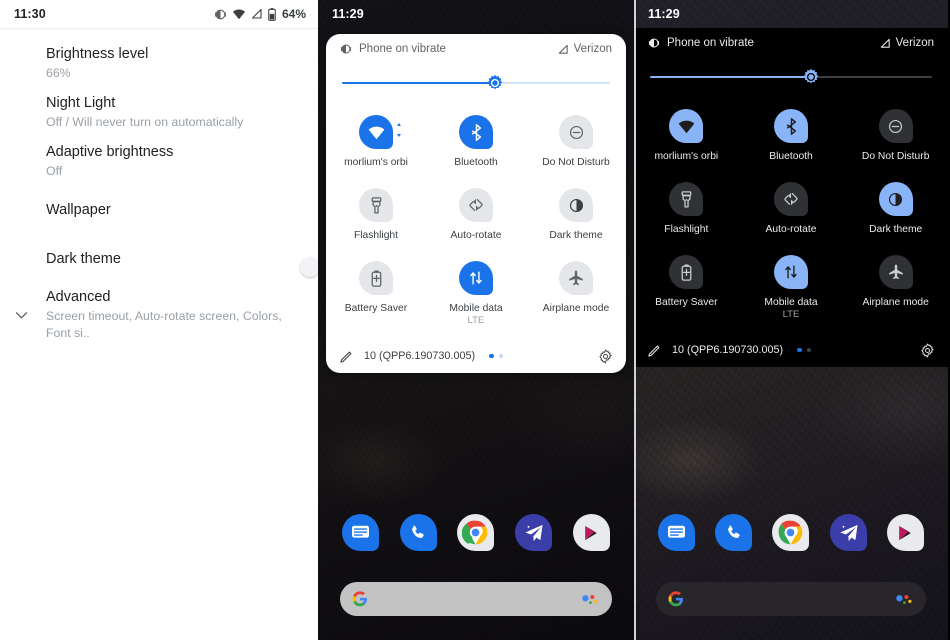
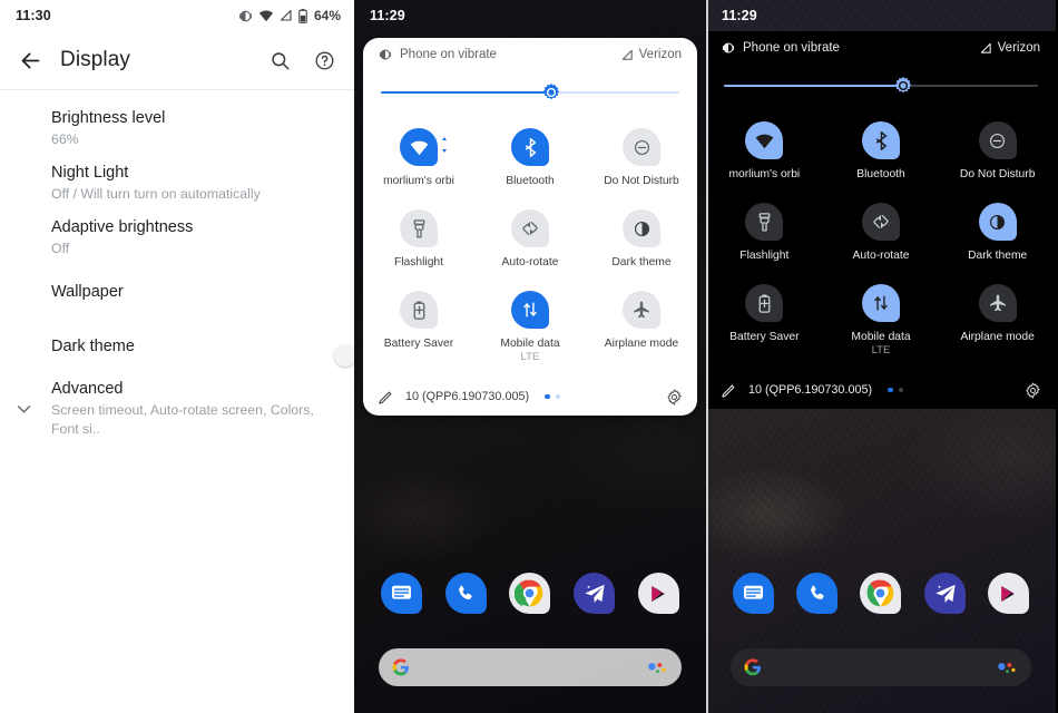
  11:30
  64%
+ Display
  Brightness level
  66%
  Night Light
- Off / Will never turn on automatically
+ Off / Will turn turn on automatically
  Adaptive brightness
  Off
  Wallpaper
  Dark theme
  Advanced
  Screen timeout, Auto-rotate screen, Colors, Font si..
  11:29
  Phone on vibrate
  Verizon
  morlium's orbi
  Bluetooth
  Do Not Disturb
  Flashlight
  Auto-rotate
  Dark theme
  Battery Saver
  Mobile data
  LTE
  Airplane mode
  10 (QPP6.190730.005)
  11:29
  Phone on vibrate
  Verizon
  morlium's orbi
  Bluetooth
  Do Not Disturb
  Flashlight
  Auto-rotate
  Dark theme
  Battery Saver
  Mobile data
  LTE
  Airplane mode
  10 (QPP6.190730.005)
